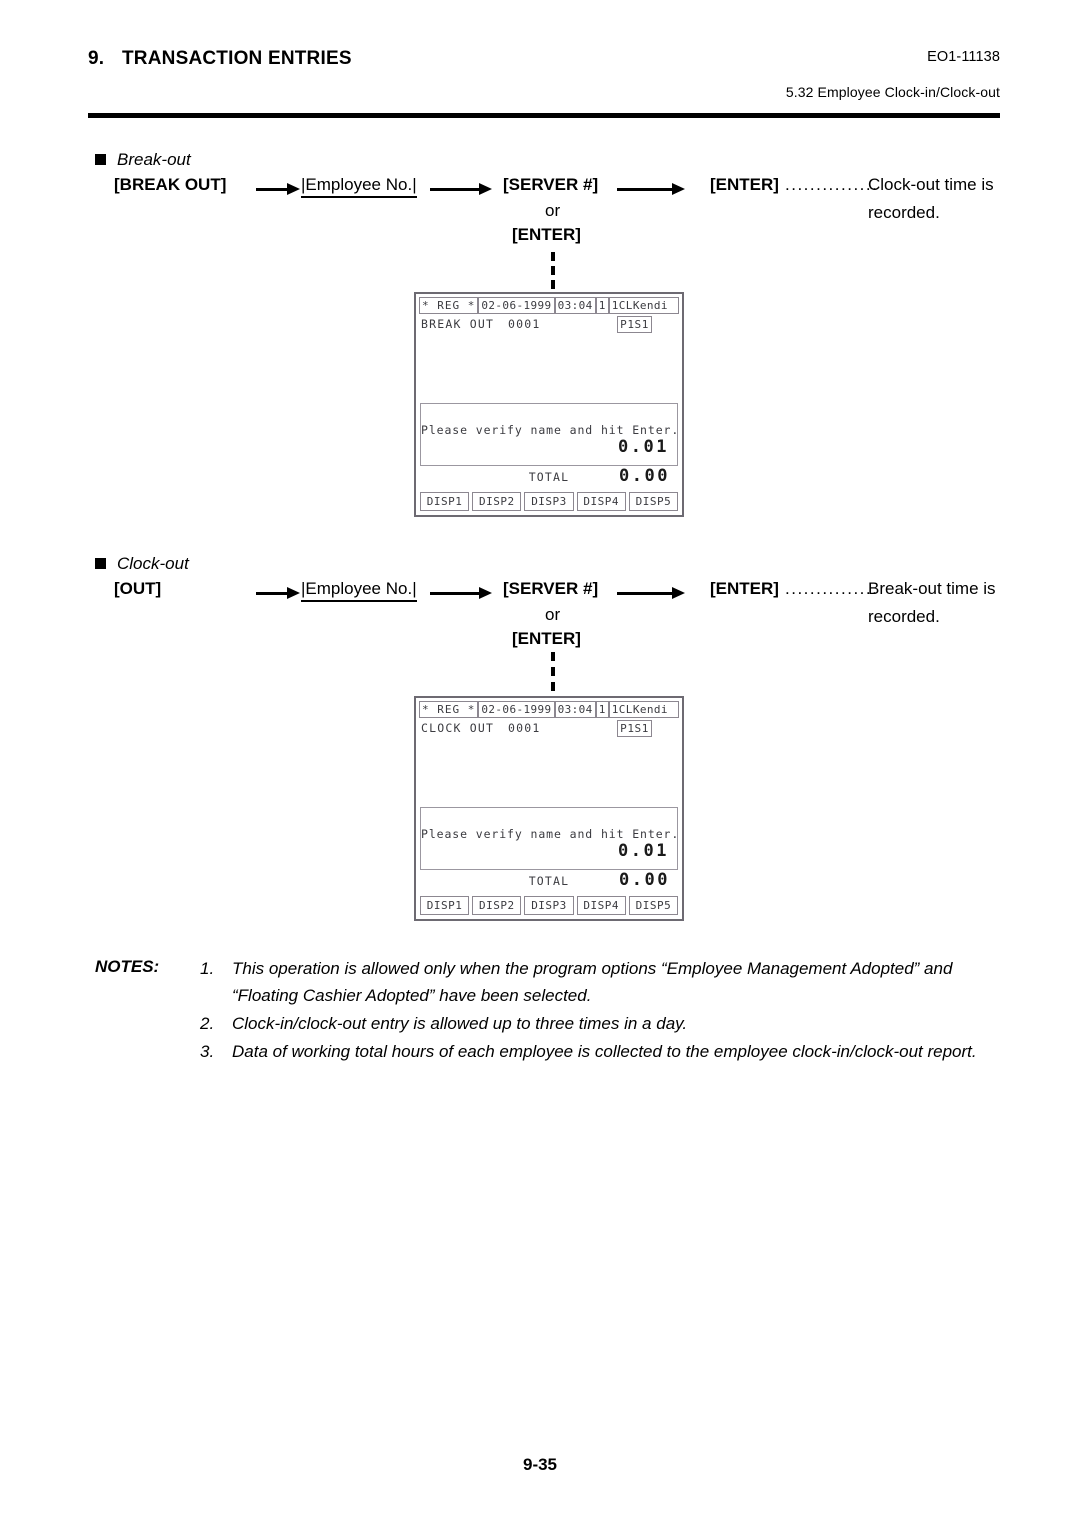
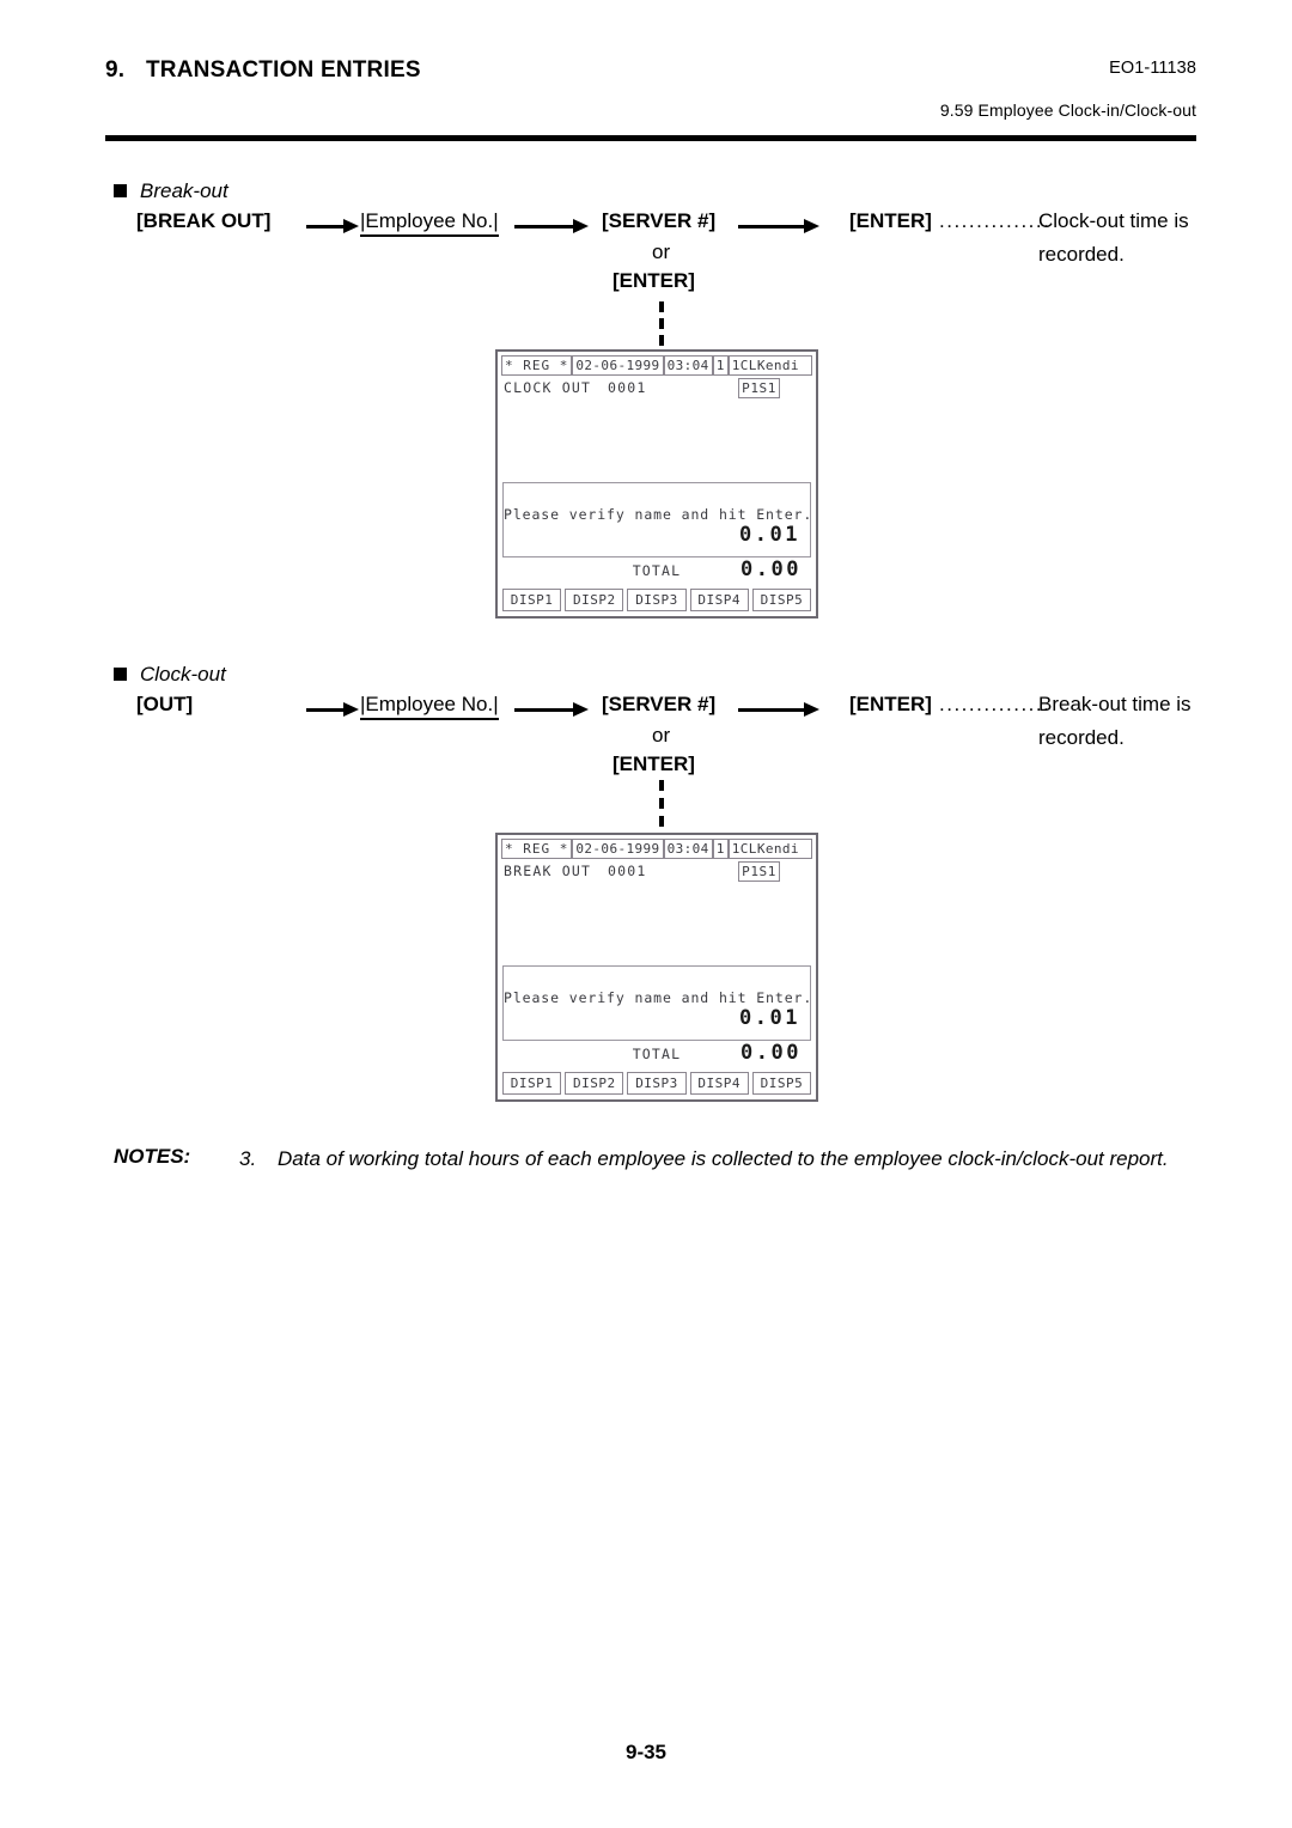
  9. TRANSACTION ENTRIES
  EO1-11138
- 5.32 Employee Clock-in/Clock-out
+ 9.59 Employee Clock-in/Clock-out
  Break-out
  [BREAK OUT]
  |Employee No.|
  [SERVER #]
  [ENTER]
  ...............
  Clock-out time is
  recorded.
  or
  [ENTER]
  * REG *
  02-06-1999
  03:04
  1
  1CLKendi
- BREAK OUT
+ CLOCK OUT
  0001
  P1S1
  Please verify name and hit Enter.
  0.01
  TOTAL
  0.00
  DISP1
  DISP2
  DISP3
  DISP4
  DISP5
  Clock-out
  [OUT]
  |Employee No.|
  [SERVER #]
  [ENTER]
  ...............
  Break-out time is
  recorded.
  or
  [ENTER]
  * REG *
  02-06-1999
  03:04
  1
  1CLKendi
- CLOCK OUT
+ BREAK OUT
  0001
  P1S1
  Please verify name and hit Enter.
  0.01
  TOTAL
  0.00
  DISP1
  DISP2
  DISP3
  DISP4
  DISP5
  NOTES:
- 1.
- This operation is allowed only when the program options “Employee Management Adopted” and “Floating Cashier Adopted” have been selected.
- 2.
- Clock-in/clock-out entry is allowed up to three times in a day.
  3.
  Data of working total hours of each employee is collected to the employee clock-in/clock-out report.
  9-35
